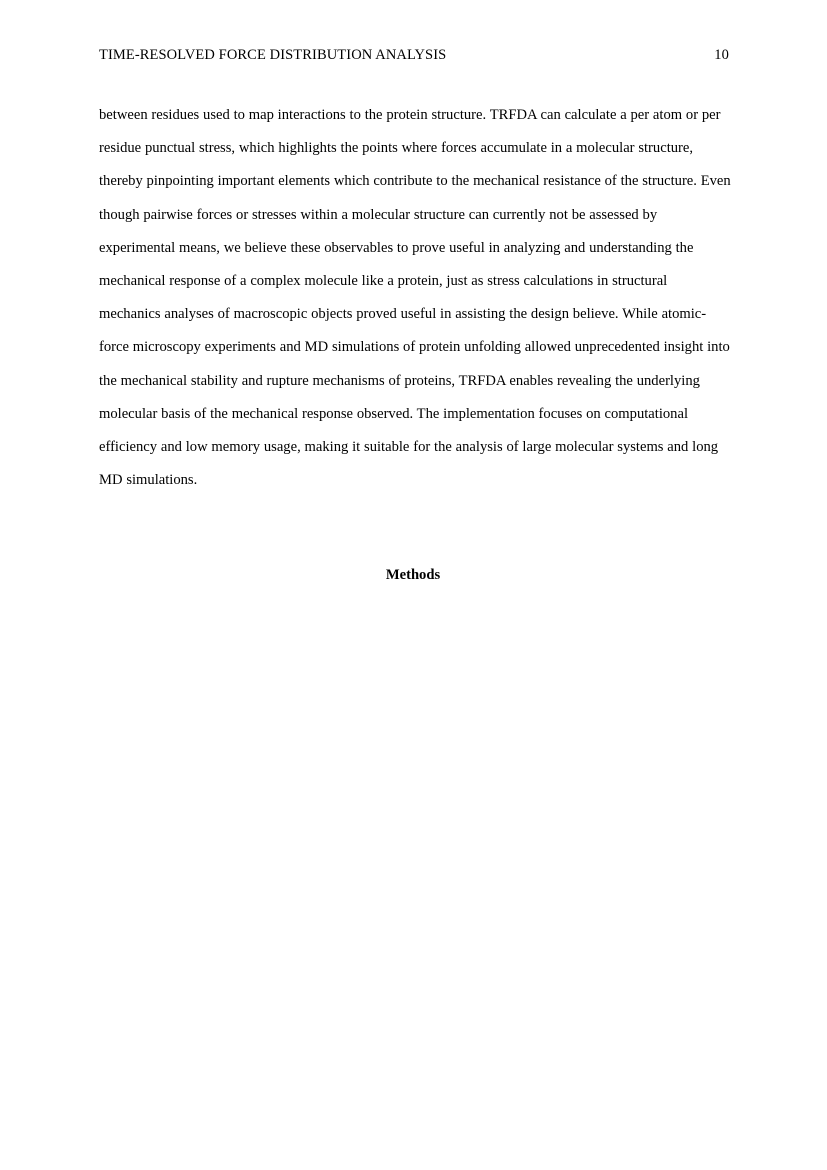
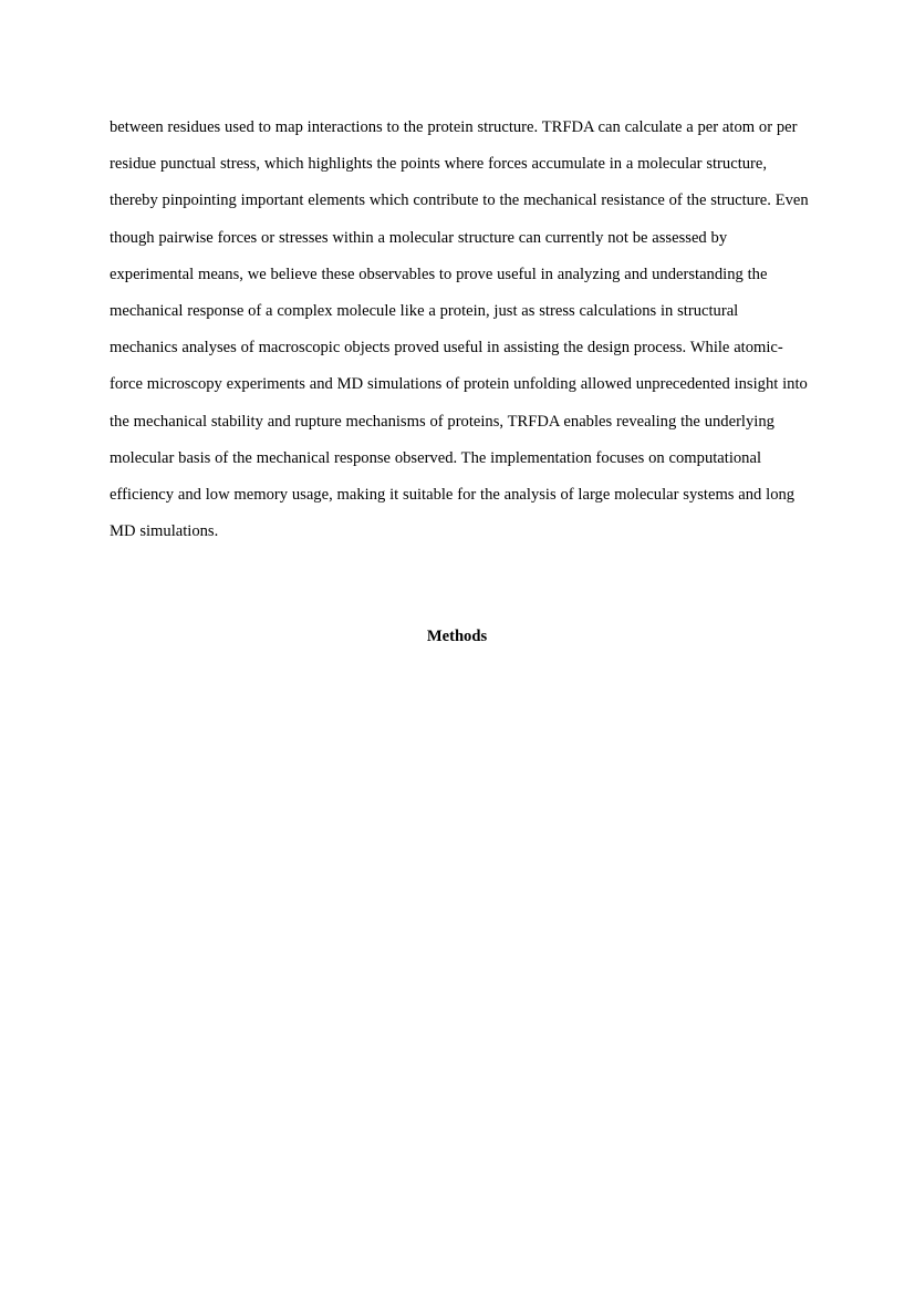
- TIME-RESOLVED FORCE DISTRIBUTION ANALYSIS
- 10
- between residues used to map interactions to the protein structure. TRFDA can calculate a per atom or per residue punctual stress, which highlights the points where forces accumulate in a molecular structure, thereby pinpointing important elements which contribute to the mechanical resistance of the structure. Even though pairwise forces or stresses within a molecular structure can currently not be assessed by experimental means, we believe these observables to prove useful in analyzing and understanding the mechanical response of a complex molecule like a protein, just as stress calculations in structural mechanics analyses of macroscopic objects proved useful in assisting the design believe. While atomic-force microscopy experiments and MD simulations of protein unfolding allowed unprecedented insight into the mechanical stability and rupture mechanisms of proteins, TRFDA enables revealing the underlying molecular basis of the mechanical response observed. The implementation focuses on computational efficiency and low memory usage, making it suitable for the analysis of large molecular systems and long MD simulations.
+ between residues used to map interactions to the protein structure. TRFDA can calculate a per atom or per residue punctual stress, which highlights the points where forces accumulate in a molecular structure, thereby pinpointing important elements which contribute to the mechanical resistance of the structure. Even though pairwise forces or stresses within a molecular structure can currently not be assessed by experimental means, we believe these observables to prove useful in analyzing and understanding the mechanical response of a complex molecule like a protein, just as stress calculations in structural mechanics analyses of macroscopic objects proved useful in assisting the design process. While atomic-force microscopy experiments and MD simulations of protein unfolding allowed unprecedented insight into the mechanical stability and rupture mechanisms of proteins, TRFDA enables revealing the underlying molecular basis of the mechanical response observed. The implementation focuses on computational efficiency and low memory usage, making it suitable for the analysis of large molecular systems and long MD simulations.
  Methods
